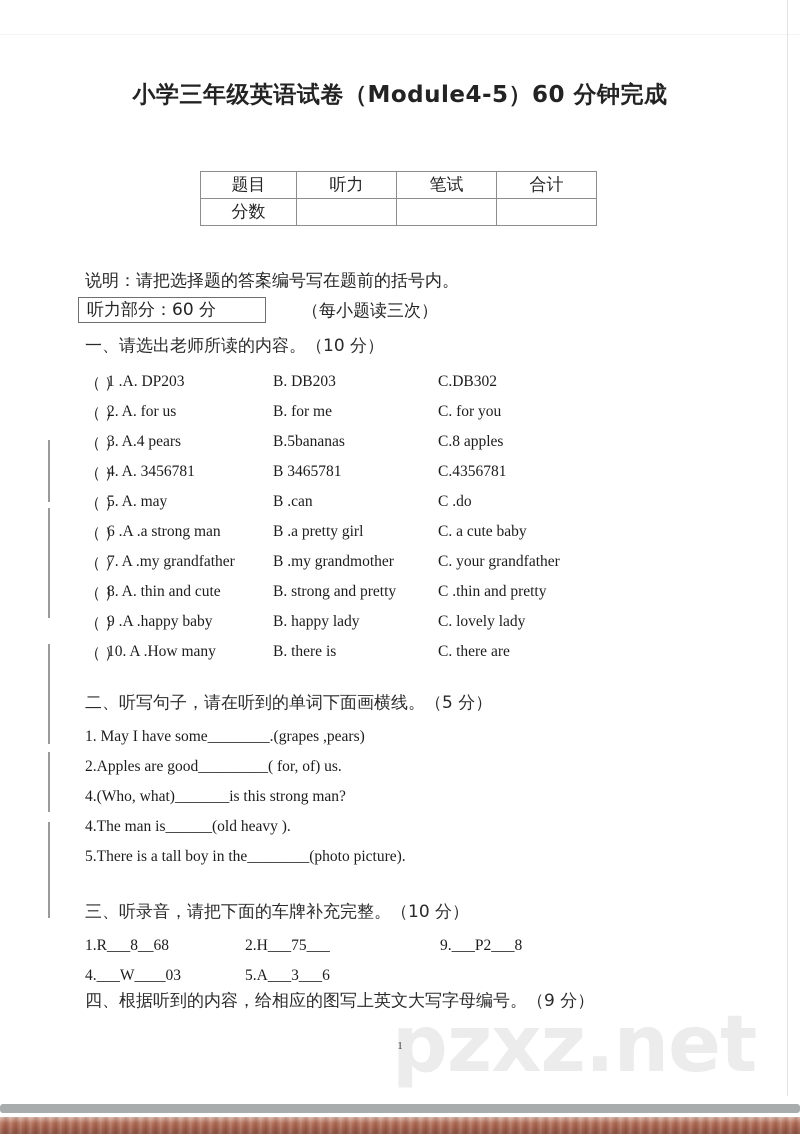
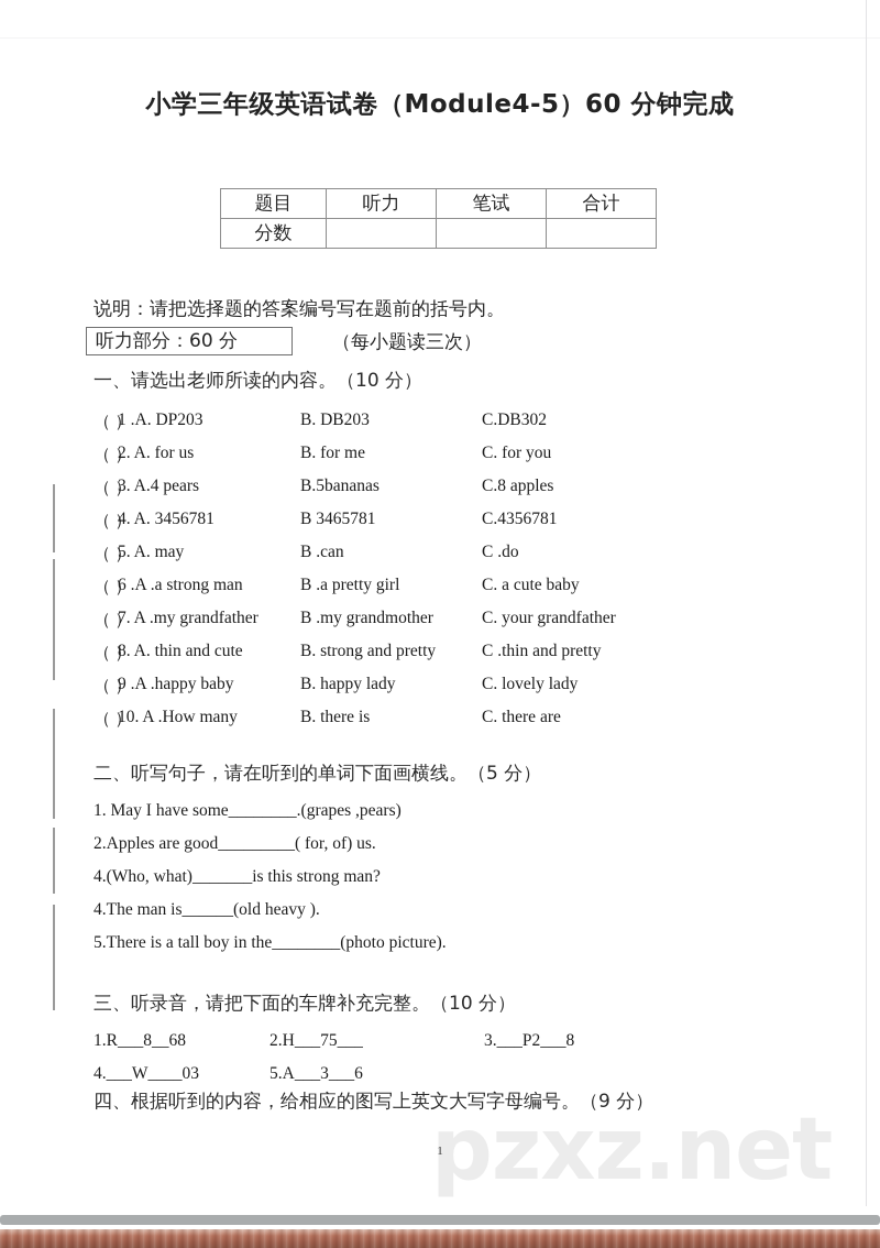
  pzxz.net
  小学三年级英语试卷（Module4-5）60 分钟完成
  题目	听力	笔试	合计
  分数
  说明：请把选择题的答案编号写在题前的括号内。
  听力部分：60 分
  （每小题读三次）
  一、请选出老师所读的内容。（10 分）
  （ ）
  1 .A. DP203
  B. DB203
  C.DB302
  （ ）
  2. A. for us
  B. for me
  C. for you
  （ ）
  3. A.4 pears
  B.5bananas
  C.8 apples
  （ ）
  4. A. 3456781
  B 3465781
  C.4356781
  （ ）
  5. A. may
  B .can
  C .do
  （ ）
  6 .A .a strong man
  B .a pretty girl
  C. a cute baby
  （ ）
  7. A .my grandfather
  B .my grandmother
  C. your grandfather
  （ ）
  8. A. thin and cute
  B. strong and pretty
  C .thin and pretty
  （ ）
  9 .A .happy baby
  B. happy lady
  C. lovely lady
  （ ）
  10. A .How many
  B. there is
  C. there are
  二、听写句子，请在听到的单词下面画横线。（5 分）
  1. May I have some________.(grapes ,pears)
  2.Apples are good_________( for, of) us.
  4.(Who, what)_______is this strong man?
  4.The man is______(old heavy ).
  5.There is a tall boy in the________(photo picture).
  三、听录音，请把下面的车牌补充完整。（10 分）
  1.R___8__68
  2.H___75___
- 9.___P2___8
+ 3.___P2___8
  4.___W____03
  5.A___3___6
  四、根据听到的内容，给相应的图写上英文大写字母编号。（9 分）
  1
